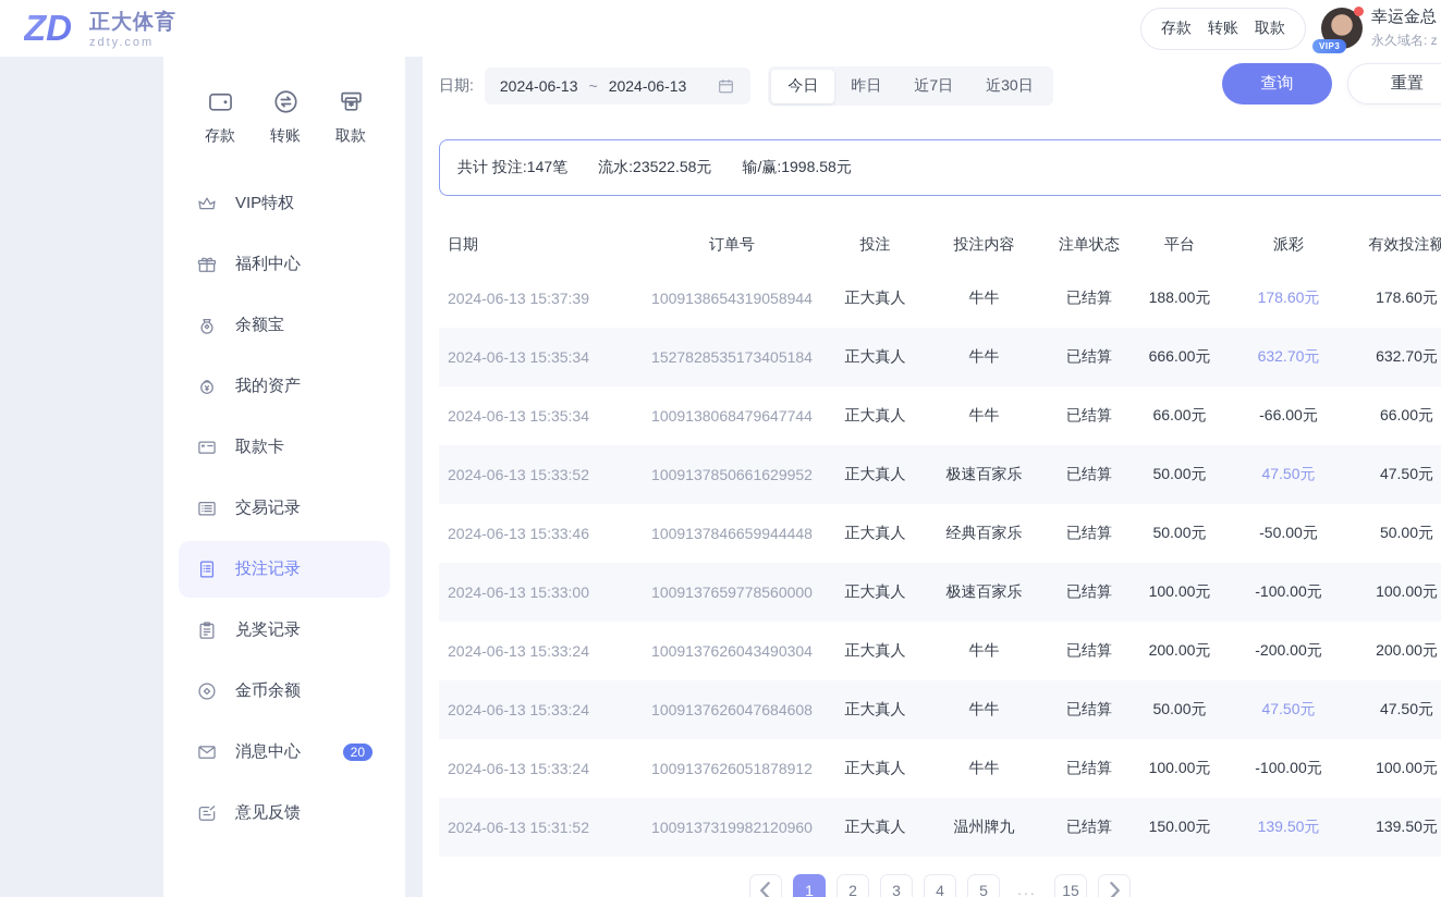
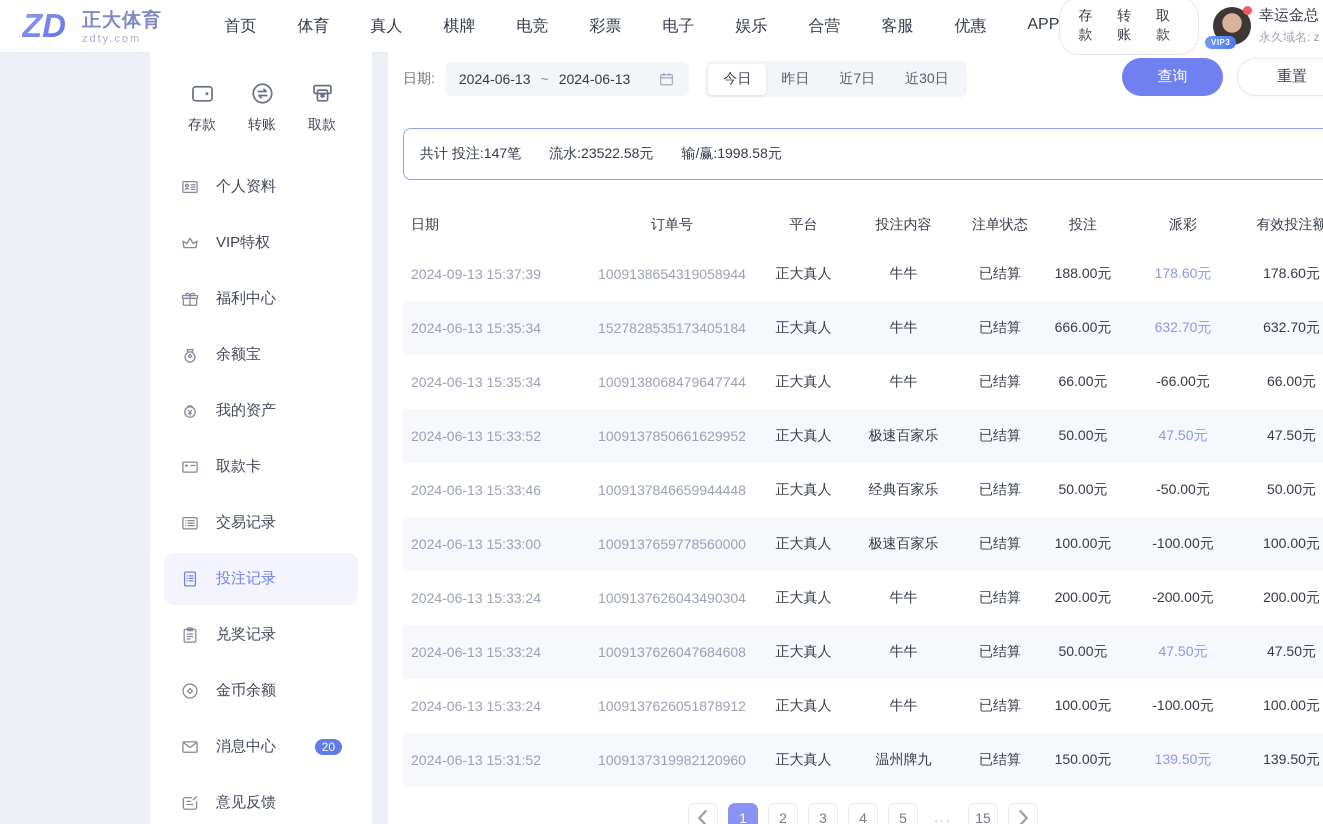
  ZD
  正大体育
  zdty.com
+ 首页
+ 体育
+ 真人
+ 棋牌
+ 电竞
+ 彩票
+ 电子
+ 娱乐
+ 合营
+ 客服
+ 优惠
+ APP
  存款
  转账
  取款
  VIP3
  幸运金总
  永久域名: z
  存款
  转账
  取款
+ 个人资料
  VIP特权
  福利中心
  余额宝
  我的资产
  取款卡
  交易记录
  投注记录
  兑奖记录
  金币余额
  消息中心
  20
  意见反馈
  日期:
  2024-06-13
  ~
  2024-06-13
  今日
  昨日
  近7日
  近30日
  查询
  重置
  共计 投注:147笔
  流水:23522.58元
  输/赢:1998.58元
  日期
  订单号
- 投注
+ 平台
  投注内容
  注单状态
- 平台
+ 投注
  派彩
  有效投注额
- 2024-06-13 15:37:39
+ 2024-09-13 15:37:39
  1009138654319058944
  正大真人
  牛牛
  已结算
  188.00元
  178.60元
  178.60元
  2024-06-13 15:35:34
  1527828535173405184
  正大真人
  牛牛
  已结算
  666.00元
  632.70元
  632.70元
  2024-06-13 15:35:34
  1009138068479647744
  正大真人
  牛牛
  已结算
  66.00元
  -66.00元
  66.00元
  2024-06-13 15:33:52
  1009137850661629952
  正大真人
  极速百家乐
  已结算
  50.00元
  47.50元
  47.50元
  2024-06-13 15:33:46
  1009137846659944448
  正大真人
  经典百家乐
  已结算
  50.00元
  -50.00元
  50.00元
  2024-06-13 15:33:00
  1009137659778560000
  正大真人
  极速百家乐
  已结算
  100.00元
  -100.00元
  100.00元
  2024-06-13 15:33:24
  1009137626043490304
  正大真人
  牛牛
  已结算
  200.00元
  -200.00元
  200.00元
  2024-06-13 15:33:24
  1009137626047684608
  正大真人
  牛牛
  已结算
  50.00元
  47.50元
  47.50元
  2024-06-13 15:33:24
  1009137626051878912
  正大真人
  牛牛
  已结算
  100.00元
  -100.00元
  100.00元
  2024-06-13 15:31:52
  1009137319982120960
  正大真人
  温州牌九
  已结算
  150.00元
  139.50元
  139.50元
  1
  2
  3
  4
  5
  ...
  15
